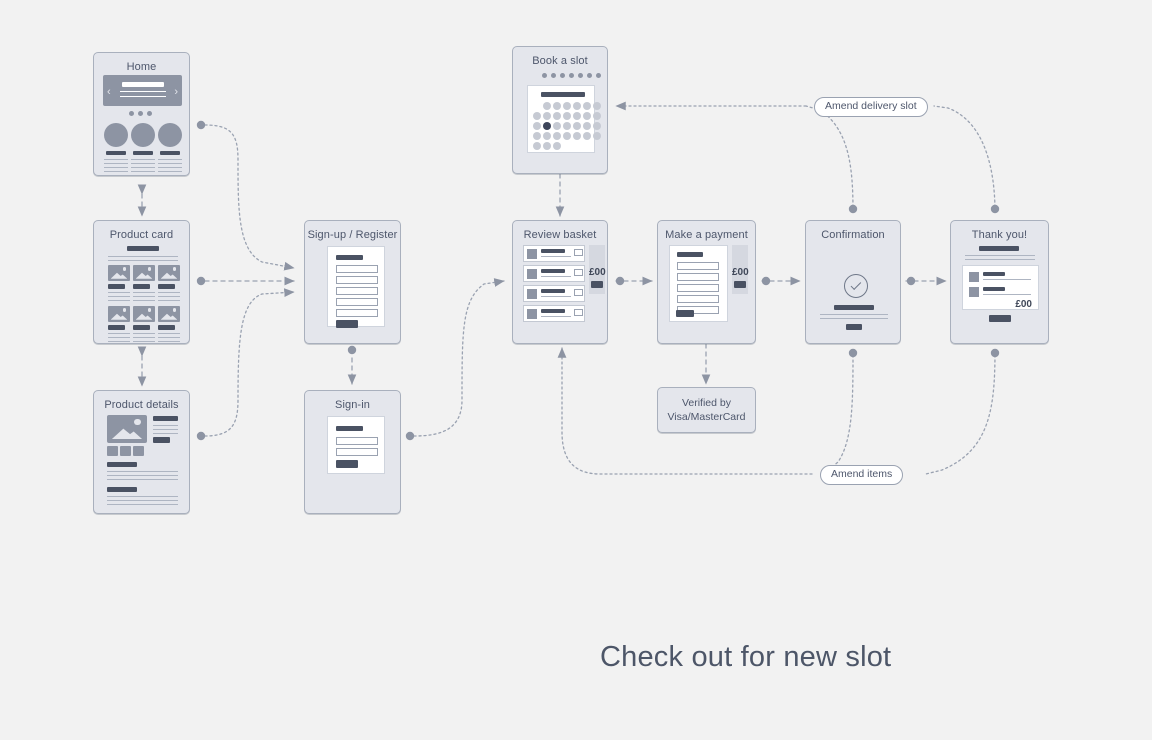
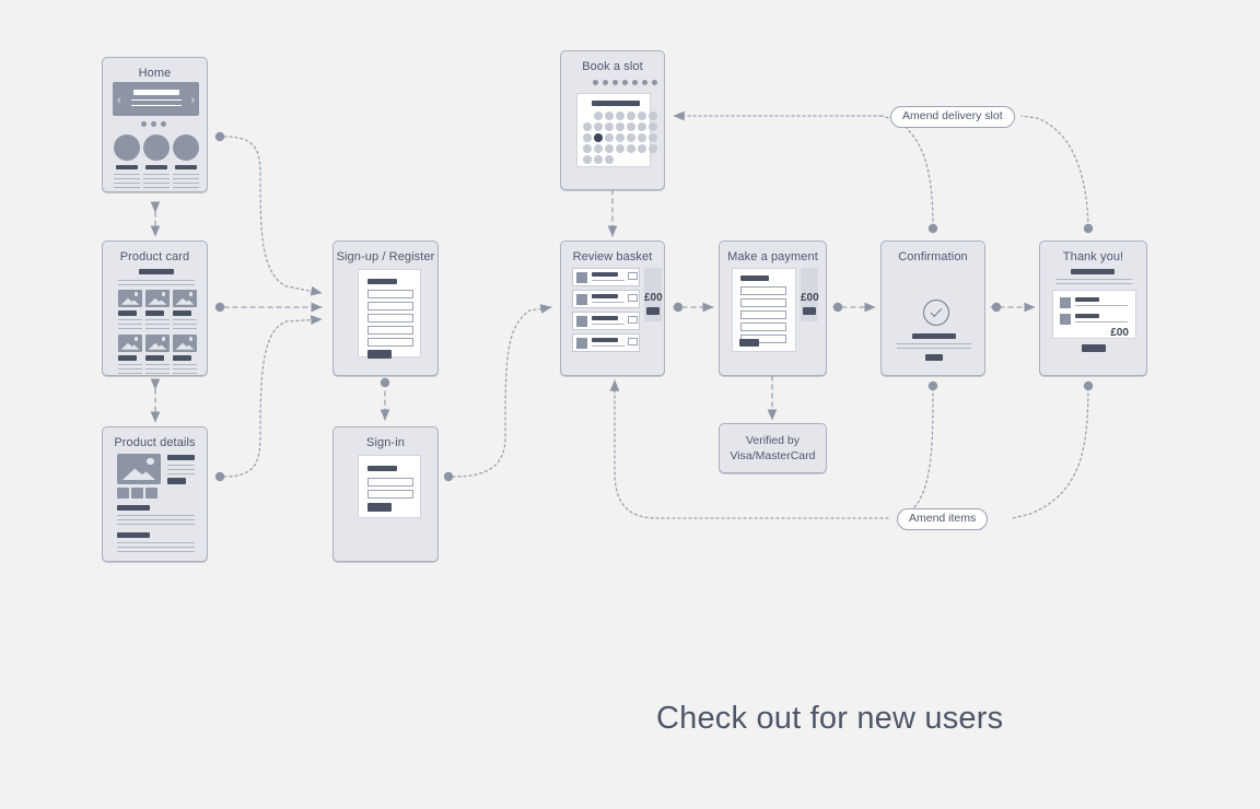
  Home
  ‹
  ›
  Product card
  Product details
  Sign-up / Register
  Sign-in
  Book a slot
  Review basket
  £00
  Make a payment
  £00
  Confirmation
  Thank you!
  £00
  Verified by
  Visa/MasterCard
  Amend delivery slot
  Amend items
- Check out for new slot
+ Check out for new users
